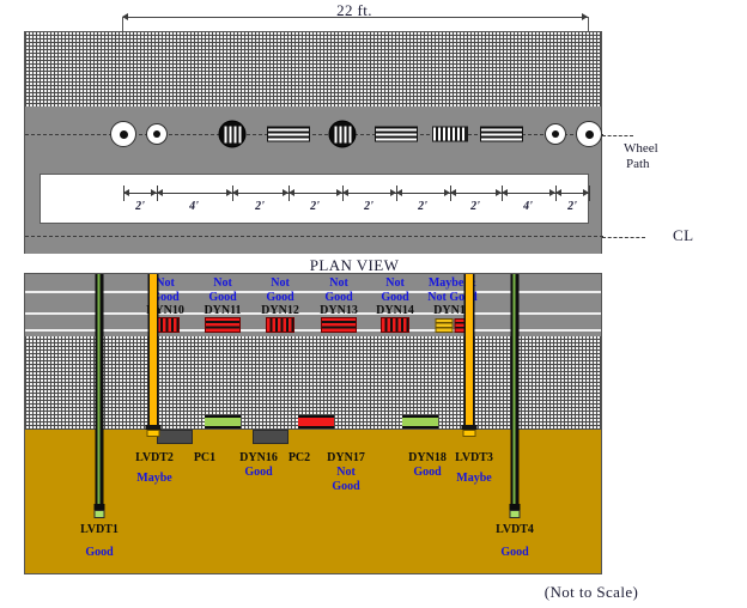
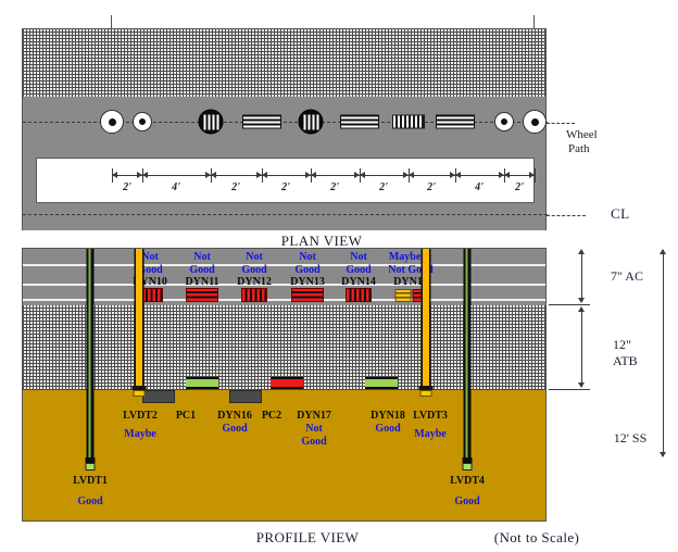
- 22 ft.
  2'
  4'
  2'
  2'
  2'
  2'
  2'
  4'
  2'
  Wheel
  Path
  CL
  PLAN VIEW
  Not
  ood
  YN10
  Not
  Good
  DYN11
  Not
  Good
  DYN12
  Not
  Good
  DYN13
  Not
  Good
  DYN14
  Maybe
  Not Go
  DYN1
  LVDT2
  Maybe
  PC1
  DYN16
  Good
  PC2
  DYN17
  Not
  Good
  DYN18
  Good
  LVDT3
  Maybe
  LVDT1
  Good
  LVDT4
  Good
+ 7" AC
+ 12" ATB
+ 12' SS
+ PROFILE VIEW
  (Not to Scale)
